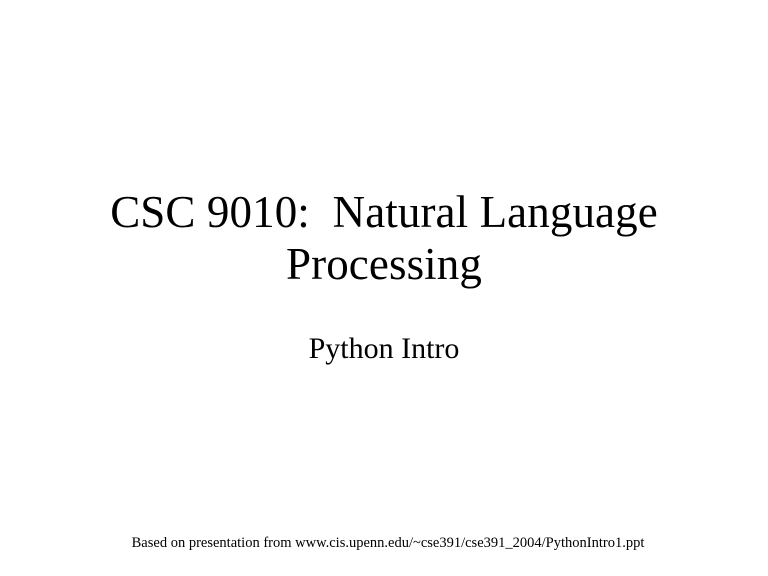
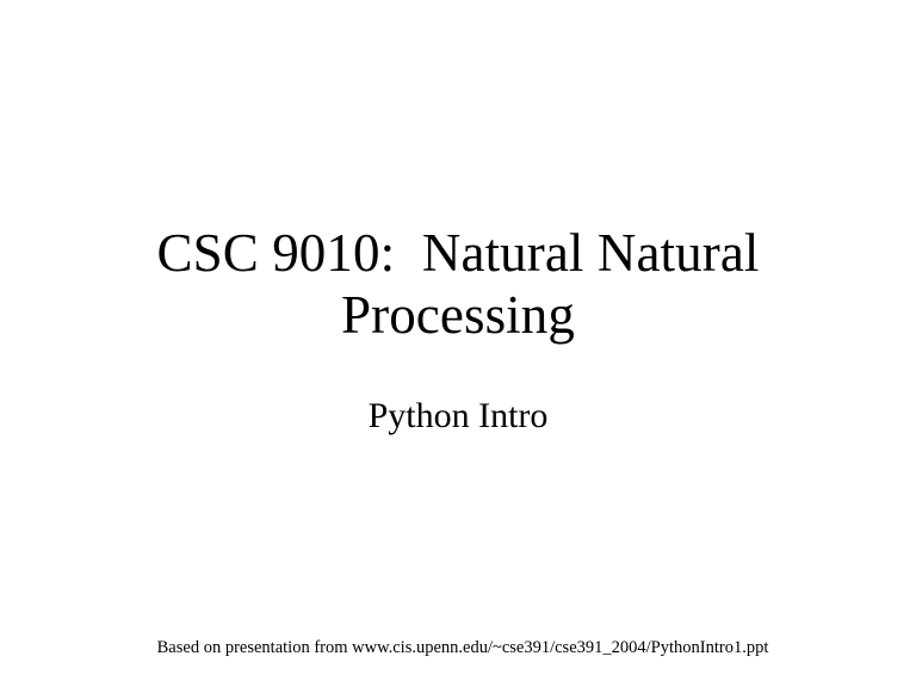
- CSC 9010: Natural Language Processing
+ CSC 9010: Natural Natural Processing
  Python Intro
  Based on presentation from www.cis.upenn.edu/~cse391/cse391_2004/PythonIntro1.ppt
